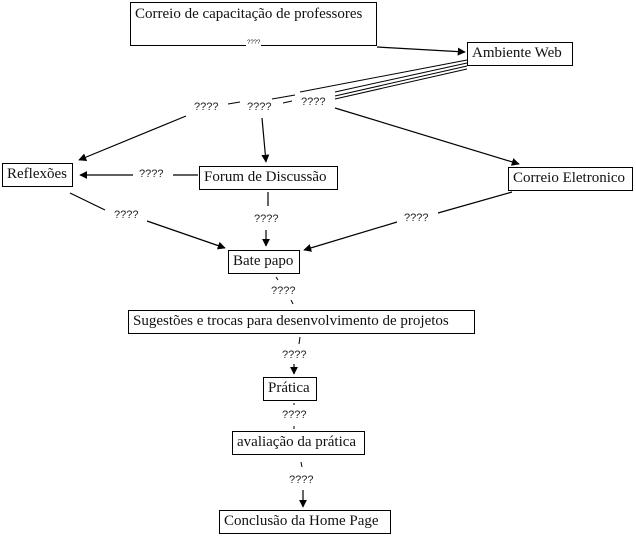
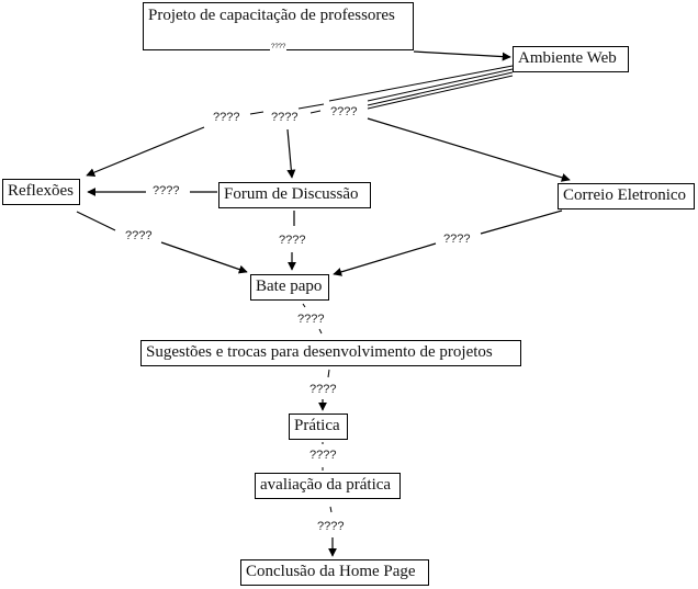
- Correio de capacitação de professores
+ Projeto de capacitação de professores
  Ambiente Web
  Reflexões
  Forum de Discussão
  Correio Eletronico
  Bate papo
  Sugestões e trocas para desenvolvimento de projetos
  Prática
  avaliação da prática
  Conclusão da Home Page
  ????
  ????
  ????
  ????
  ????
  ????
  ????
  ????
  ????
  ????
  ????
